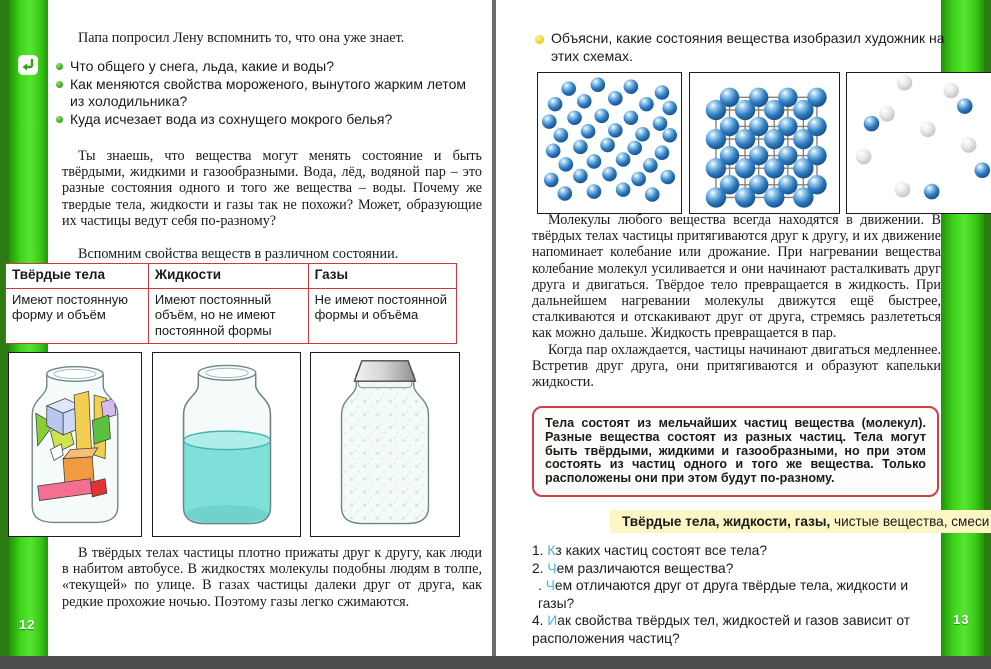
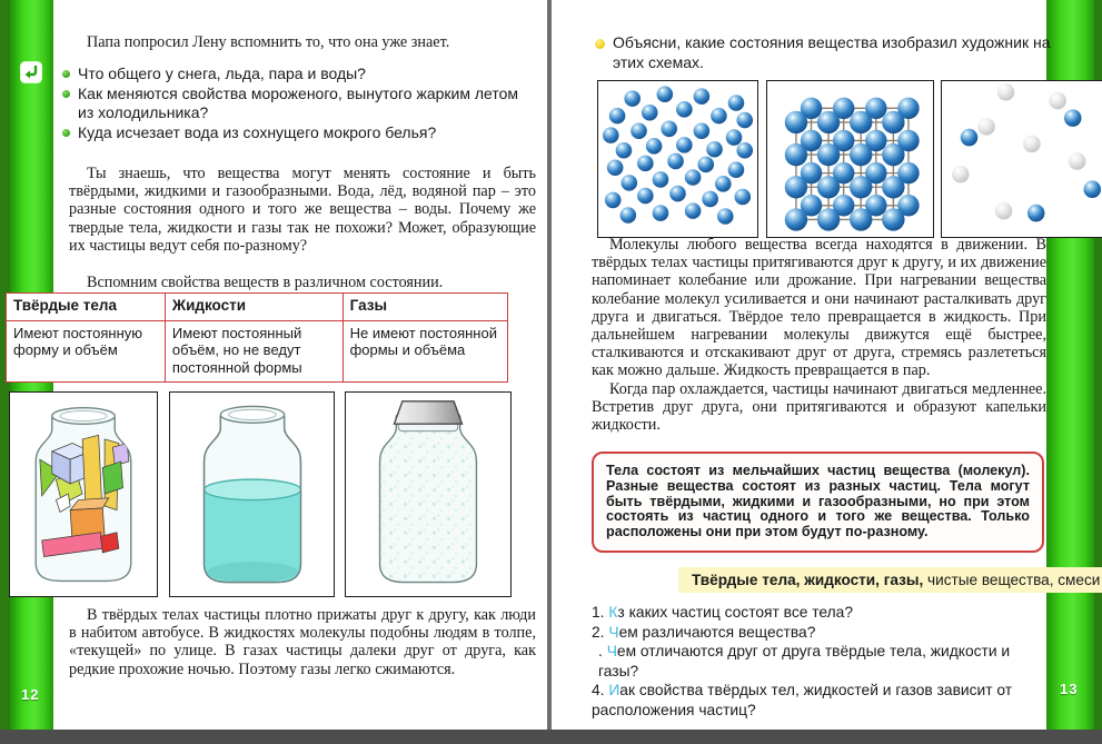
  12
  13
  Папа попросил Лену вспомнить то, что она уже знает.
- Что общего у снега, льда, какие и воды?
+ Что общего у снега, льда, пара и воды?
  Как меняются свойства мороженого, вынутого жарким летом из холодильника?
  Куда исчезает вода из сохнущего мокрого белья?
  Ты знаешь, что вещества могут менять состояние и быть твёрдыми, жидкими и газообразными. Вода, лёд, водяной пар – это разные состояния одного и того же вещества – воды. Почему же твердые тела, жидкости и газы так не похожи? Может, образующие их частицы ведут себя по-разному?
  Вспомним свойства веществ в различном состоянии.
  Твёрдые тела	Жидкости	Газы
- Имеют постоянную форму и объём	Имеют постоянный объём, но не имеют постоянной формы	Не имеют постоянной формы и объёма
+ Имеют постоянную форму и объём	Имеют постоянный объём, но не ведут постоянной формы	Не имеют постоянной формы и объёма
  В твёрдых телах частицы плотно прижаты друг к другу, как люди в набитом автобусе. В жидкостях молекулы подобны людям в толпе, «текущей» по улице. В газах частицы далеки друг от друга, как редкие прохожие ночью. Поэтому газы легко сжимаются.
  Объясни, какие состояния вещества изобразил художник на этих схемах.
  Молекулы любого вещества всегда находятся в движении. В твёрдых телах частицы притягиваются друг к другу, и их движение напоминает колебание или дрожание. При нагревании вещества колебание молекул усиливается и они начинают расталкивать друг друга и двигаться. Твёрдое тело превращается в жидкость. При дальнейшем нагревании молекулы движутся ещё быстрее, сталкиваются и отскакивают друг от друга, стремясь разлететься как можно дальше. Жидкость превращается в пар.
  Когда пар охлаждается, частицы начинают двигаться медленнее. Встретив друг друга, они притягиваются и образуют капельки жидкости.
  Тела состоят из мельчайших частиц вещества (молекул). Разные вещества состоят из разных частиц. Тела могут быть твёрдыми, жидкими и газообразными, но при этом состоять из частиц одного и того же вещества. Только расположены они при этом будут по-разному.
  Твёрдые тела, жидкости, газы, чистые вещества, смеси
  1. Кз каких частиц состоят все тела?
  2. Чем различаются вещества?
  . Чем отличаются друг от друга твёрдые тела, жидкости и газы?
  4. Иак свойства твёрдых тел, жидкостей и газов зависит от расположения частиц?
